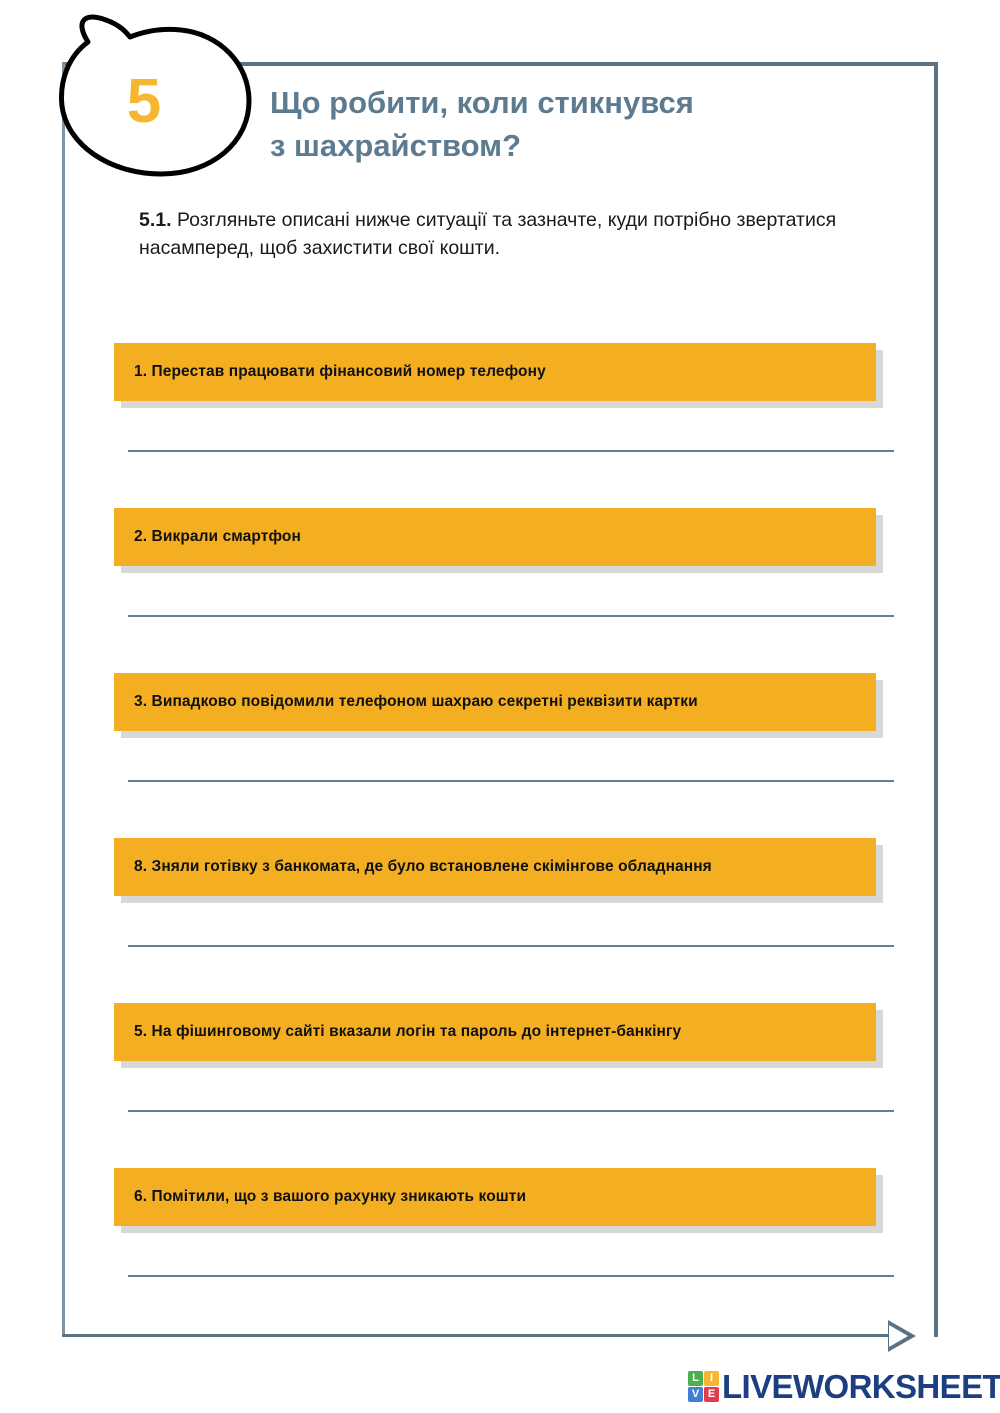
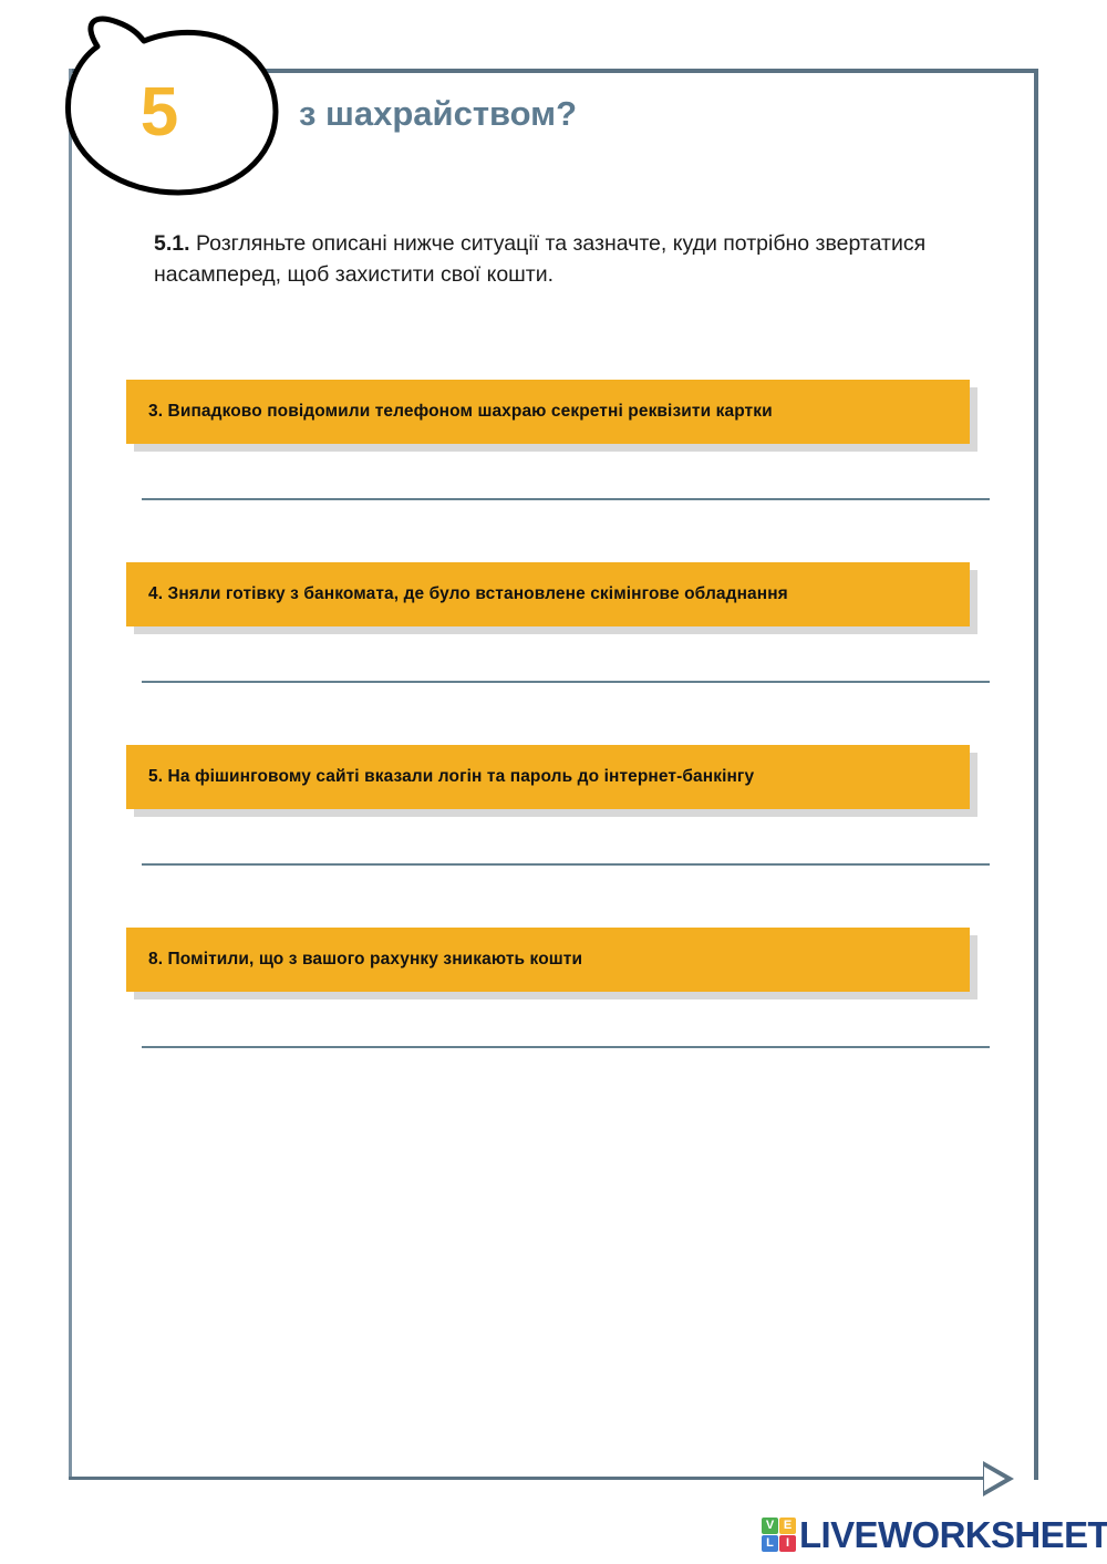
  5
- Що робити, коли стикнувся
  з шахрайством?
  5.1. Розгляньте описані нижче ситуації та зазначте, куди потрібно звертатися насамперед, щоб захистити свої кошти.
- 1. Перестав працювати фінансовий номер телефону
- 2. Викрали смартфон
  3. Випадково повідомили телефоном шахраю секретні реквізити картки
- 8. Зняли готівку з банкомата, де було встановлене скімінгове обладнання
+ 4. Зняли готівку з банкомата, де було встановлене скімінгове обладнання
  5. На фішинговому сайті вказали логін та пароль до інтернет-банкінгу
- 6. Помітили, що з вашого рахунку зникають кошти
+ 8. Помітили, що з вашого рахунку зникають кошти
- L
+ V
- I
+ E
- V
+ L
- E
+ I
  LIVEWORKSHEET
